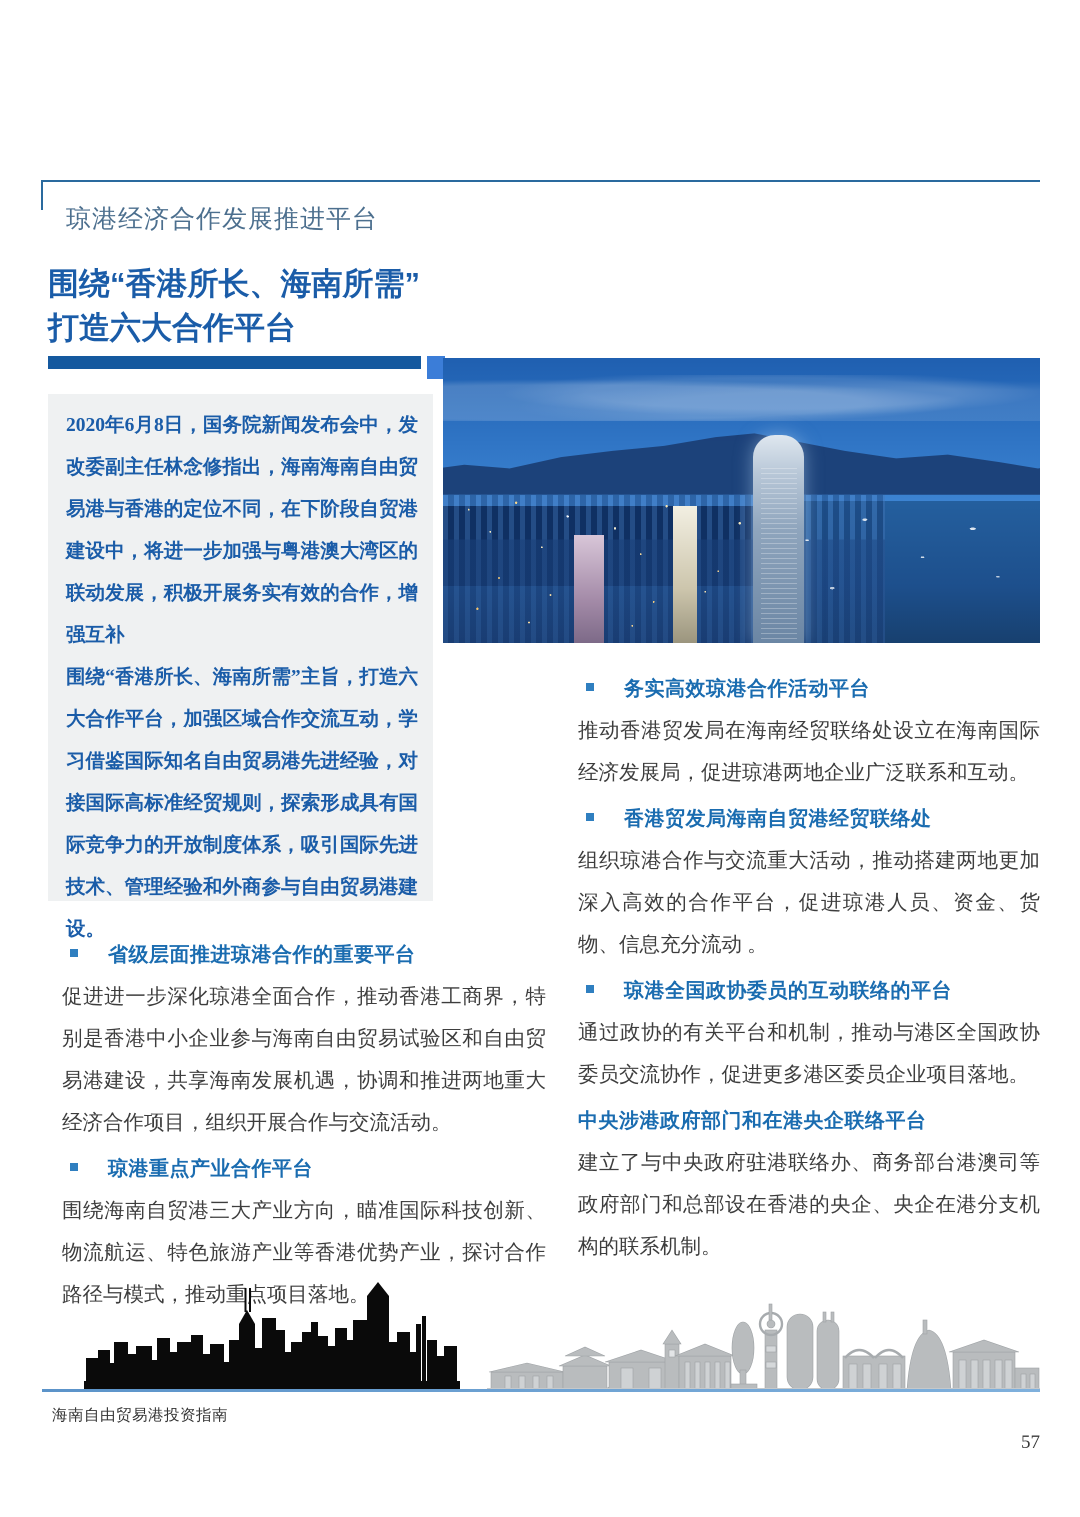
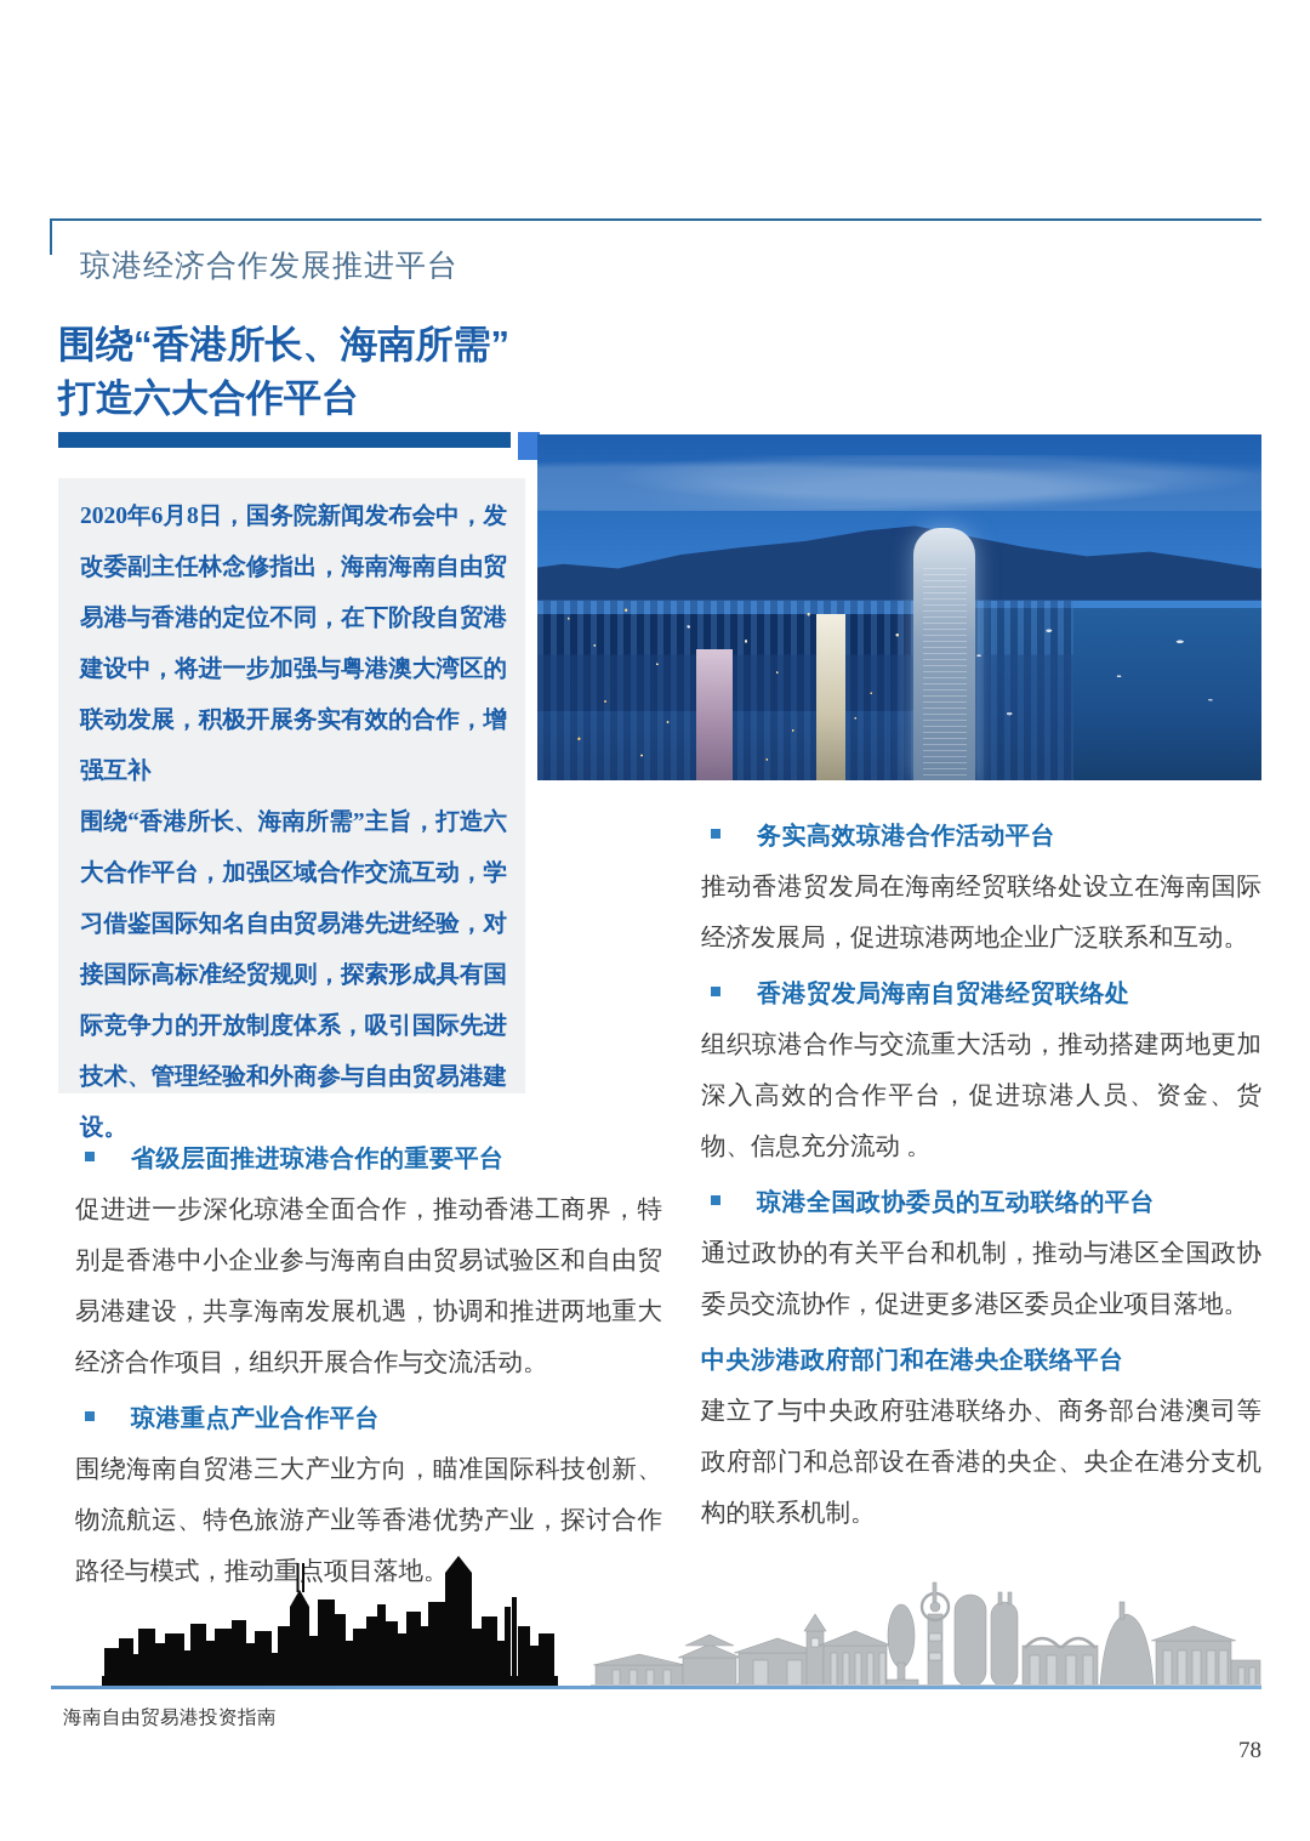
  琼港经济合作发展推进平台
  围绕“香港所长、海南所需”
  打造六大合作平台
  2020年6月8日，国务院新闻发布会中，发改委副主任林念修指出，海南海南自由贸易港与香港的定位不同，在下阶段自贸港建设中，将进一步加强与粤港澳大湾区的联动发展，积极开展务实有效的合作，增强互补
  围绕“香港所长、海南所需”主旨，打造六大合作平台，加强区域合作交流互动，学习借鉴国际知名自由贸易港先进经验，对接国际高标准经贸规则，探索形成具有国际竞争力的开放制度体系，吸引国际先进技术、管理经验和外商参与自由贸易港建设。
  省级层面推进琼港合作的重要平台
  促进进一步深化琼港全面合作，推动香港工商界，特别是香港中小企业参与海南自由贸易试验区和自由贸易港建设，共享海南发展机遇，协调和推进两地重大经济合作项目，组织开展合作与交流活动。
  琼港重点产业合作平台
  围绕海南自贸港三大产业方向，瞄准国际科技创新、物流航运、特色旅游产业等香港优势产业，探讨合作路径与模式，推动重点项目落地。
  务实高效琼港合作活动平台
  推动香港贸发局在海南经贸联络处设立在海南国际经济发展局，促进琼港两地企业广泛联系和互动。
  香港贸发局海南自贸港经贸联络处
  组织琼港合作与交流重大活动，推动搭建两地更加深入高效的合作平台，促进琼港人员、资金、货物、信息充分流动 。
  琼港全国政协委员的互动联络的平台
  通过政协的有关平台和机制，推动与港区全国政协委员交流协作，促进更多港区委员企业项目落地。
  中央涉港政府部门和在港央企联络平台
  建立了与中央政府驻港联络办、商务部台港澳司等政府部门和总部设在香港的央企、央企在港分支机构的联系机制。
  海南自由贸易港投资指南
- 57
+ 78
